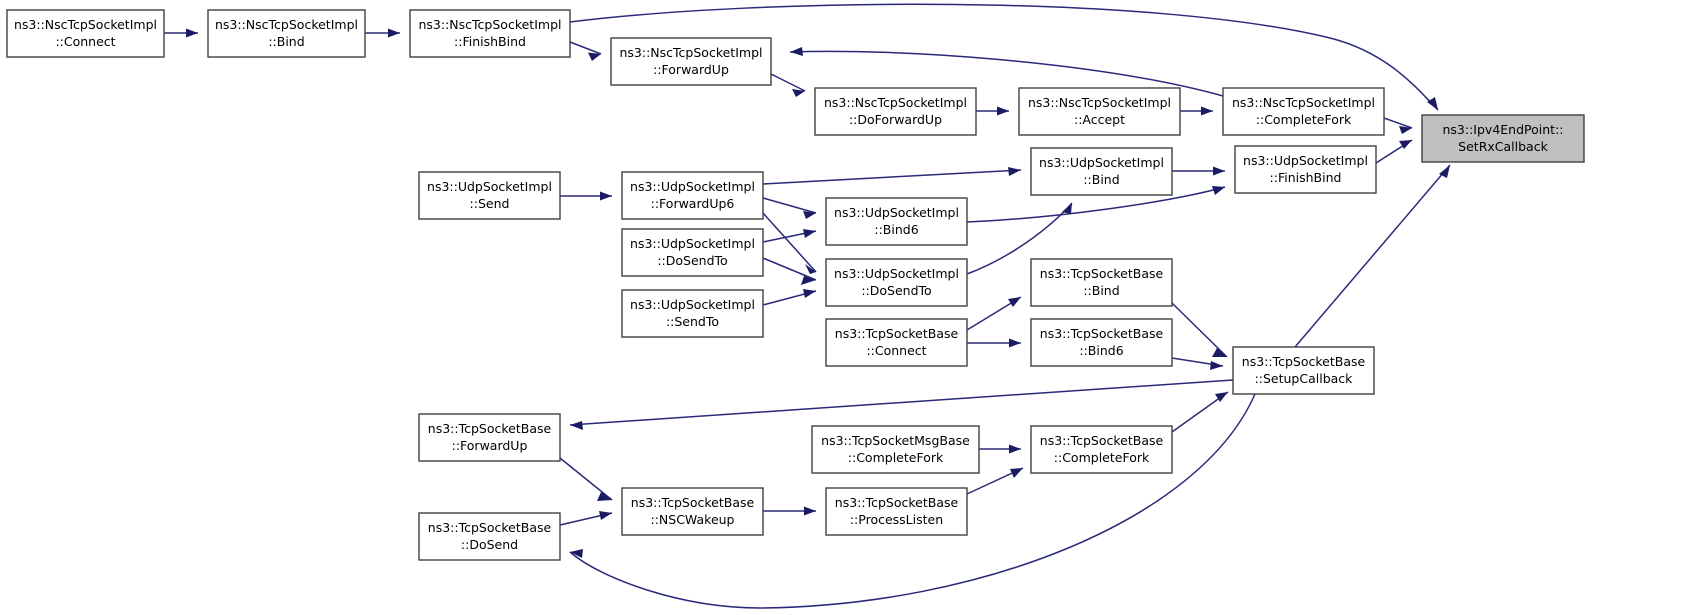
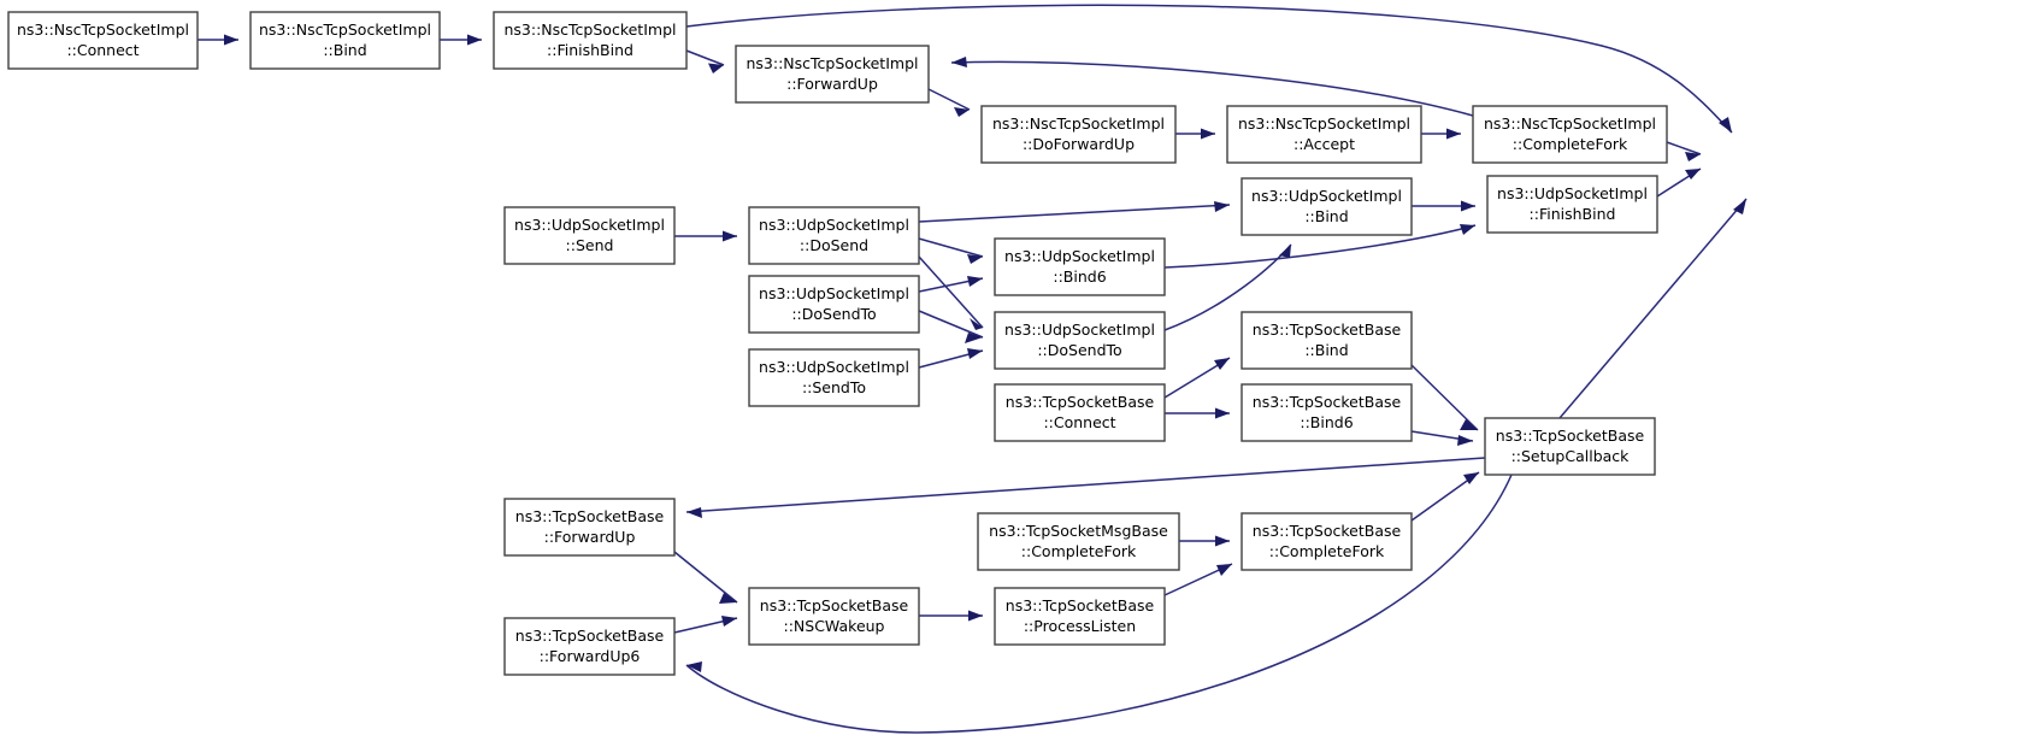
  ns3::NscTcpSocketImpl
  ::Connect
  ns3::NscTcpSocketImpl
  ::Bind
  ns3::NscTcpSocketImpl
  ::FinishBind
  ns3::NscTcpSocketImpl
  ::ForwardUp
  ns3::NscTcpSocketImpl
  ::DoForwardUp
  ns3::NscTcpSocketImpl
  ::Accept
  ns3::NscTcpSocketImpl
  ::CompleteFork
- ns3::Ipv4EndPoint::
- SetRxCallback
  ns3::UdpSocketImpl
  ::Send
  ns3::UdpSocketImpl
- ::ForwardUp6
+ ::DoSend
  ns3::UdpSocketImpl
  ::Bind
  ns3::UdpSocketImpl
  ::FinishBind
  ns3::UdpSocketImpl
  ::Bind6
  ns3::UdpSocketImpl
  ::DoSendTo
  ns3::UdpSocketImpl
  ::DoSendTo
  ns3::UdpSocketImpl
  ::SendTo
  ns3::TcpSocketBase
  ::Bind
  ns3::TcpSocketBase
  ::Connect
  ns3::TcpSocketBase
  ::Bind6
  ns3::TcpSocketBase
  ::SetupCallback
  ns3::TcpSocketBase
  ::ForwardUp
  ns3::TcpSocketMsgBase
  ::CompleteFork
  ns3::TcpSocketBase
  ::CompleteFork
  ns3::TcpSocketBase
  ::NSCWakeup
  ns3::TcpSocketBase
  ::ProcessListen
  ns3::TcpSocketBase
- ::DoSend
+ ::ForwardUp6
